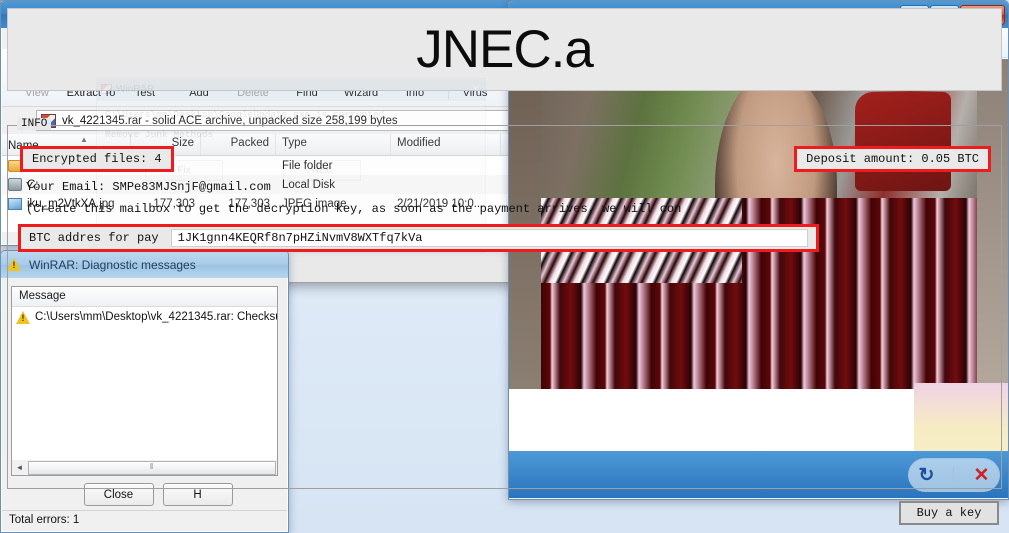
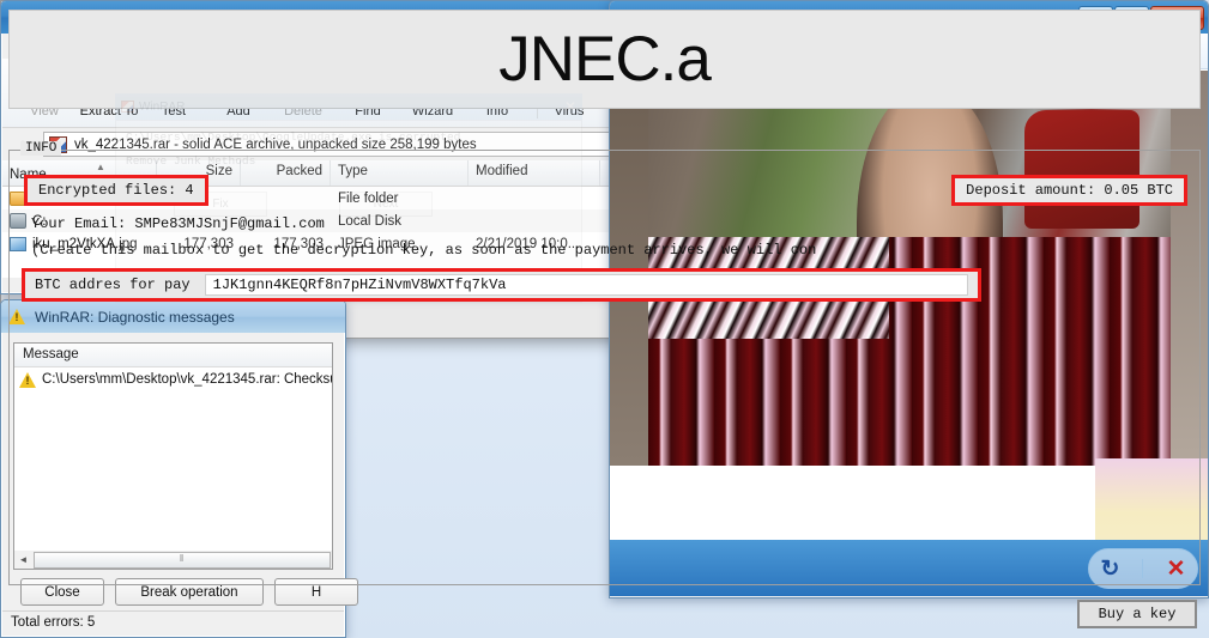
  View
  Extract To
  Test
  Add
  Delete
  Find
  Wizard
  Info
  Virus
  vk_4221345.rar - solid ACE archive, unpacked size 258,199 bytes
  ▲
  Size
  Packed
  Type
  Modified
  File folder
  C:
  Local Disk
  iku_m2VtkXA.jpg
  177,303
  177,303
  JPEG image
  2/21/2019 10:0...
  ↻
  ✕
  WinRAR: Diagnostic messages
  Message
  C:\Users\mm\Desktop\vk_4221345.rar: Checks
  ◄
  ‖
  Close
+ Break operation
  H
- Total errors: 1
+ Total errors: 5
  JNEC.a
  WinRAR
  ✕
  C:\Users\mm\Desktop\GoogleUpdate.exe is corrupted
  Remove Junk Methods
  Next
  INFO
  Encrypted files: 4
  Deposit amount: 0.05 BTC
  Your Email: SMPe83MJSnjF@gmail.com
  (Create this mailbox to get the decryption key, as soon as the payment arrives, we will con
  BTC addres for pay
  1JK1gnn4KEQRf8n7pHZiNvmV8WXTfq7kVa
  Buy a key
